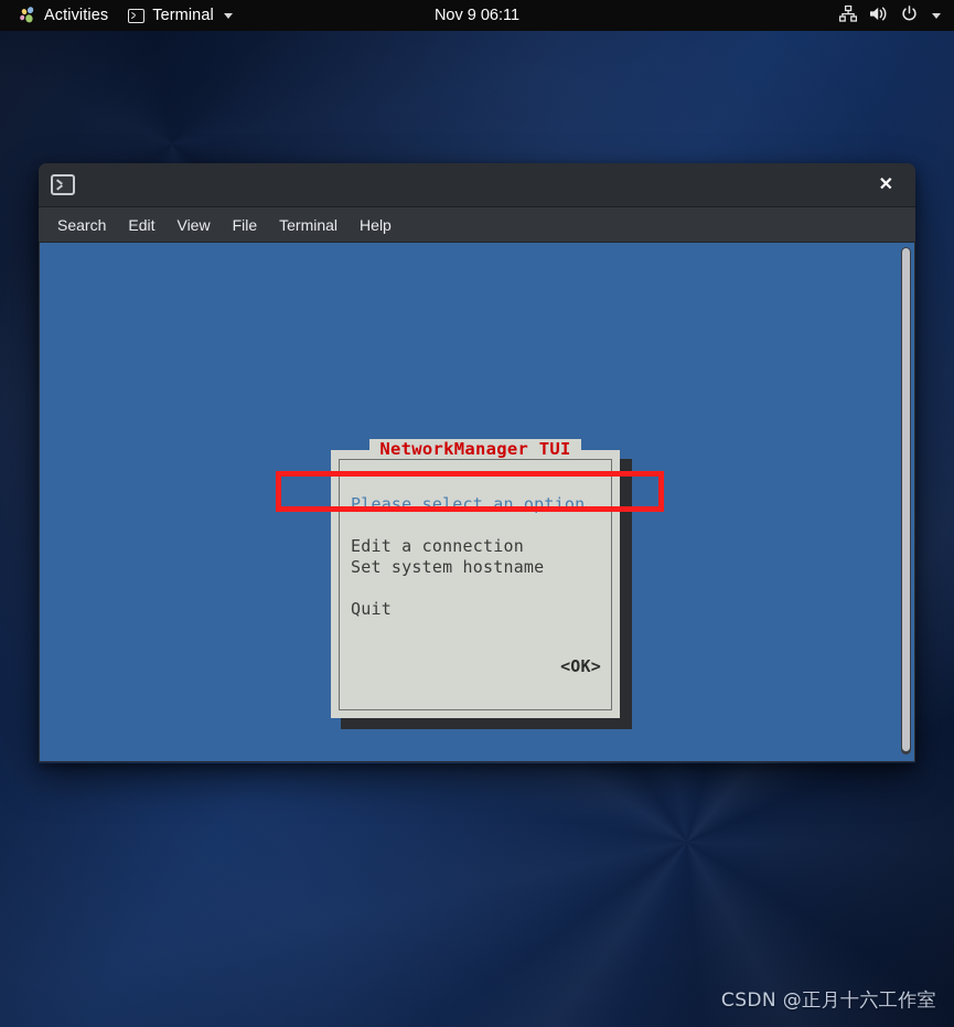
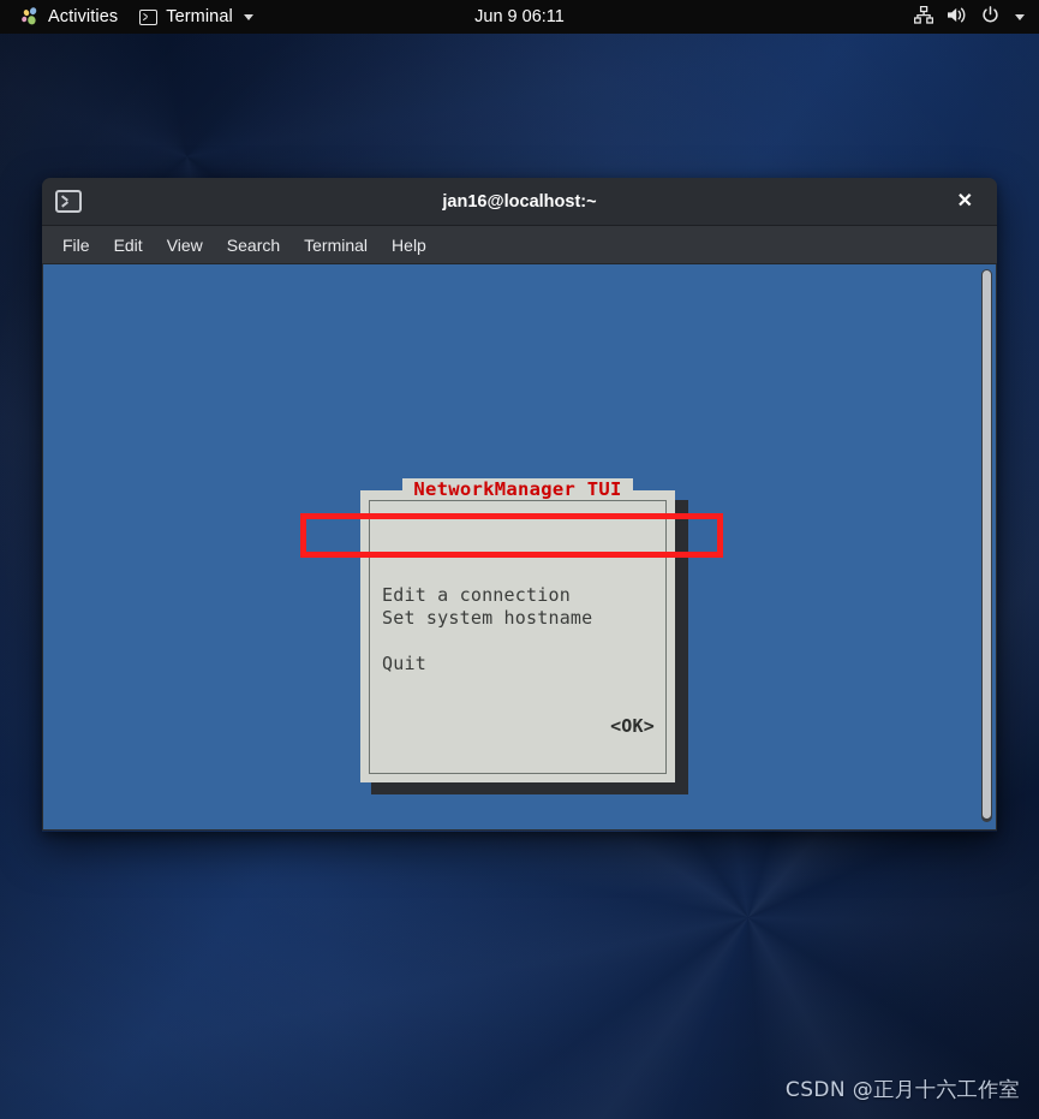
  Activities
  Terminal
- Nov 9 06:11
+ Jun 9 06:11
+ jan16@localhost:~
  ✕
- Search
+ File
  Edit
  View
- File
+ Search
  Terminal
  Help
  NetworkManager TUI
- Please select an option
  Edit a connection
  Set system hostname
  Quit
  <OK>
  CSDN @正月十六工作室
